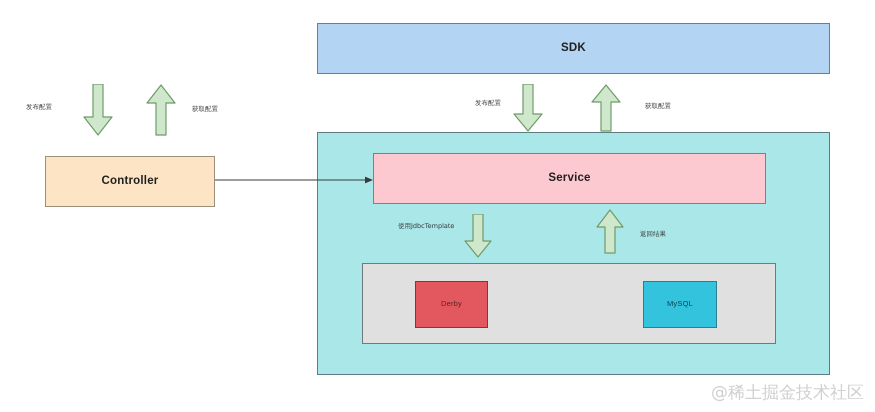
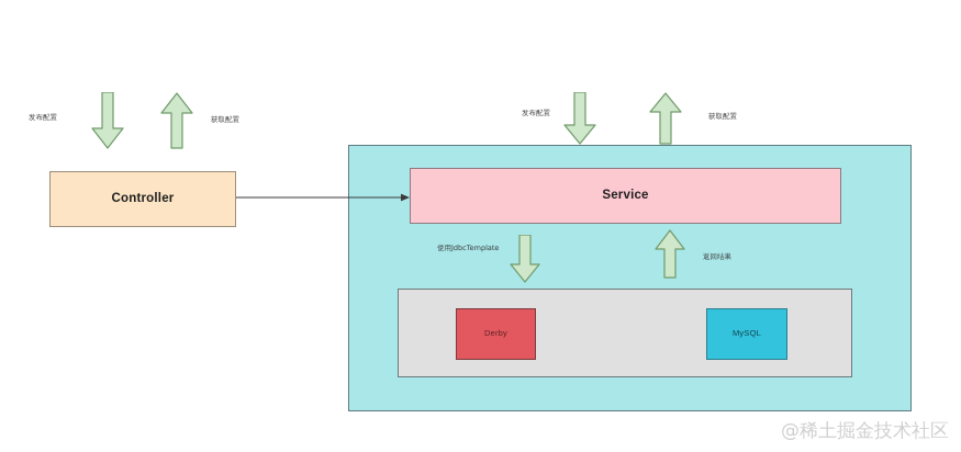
- SDK
  Controller
  Service
  Derby
  MySQL
  发布配置
  获取配置
  发布配置
  获取配置
  使用JdbcTemplate
  返回结果
  @稀土掘金技术社区
